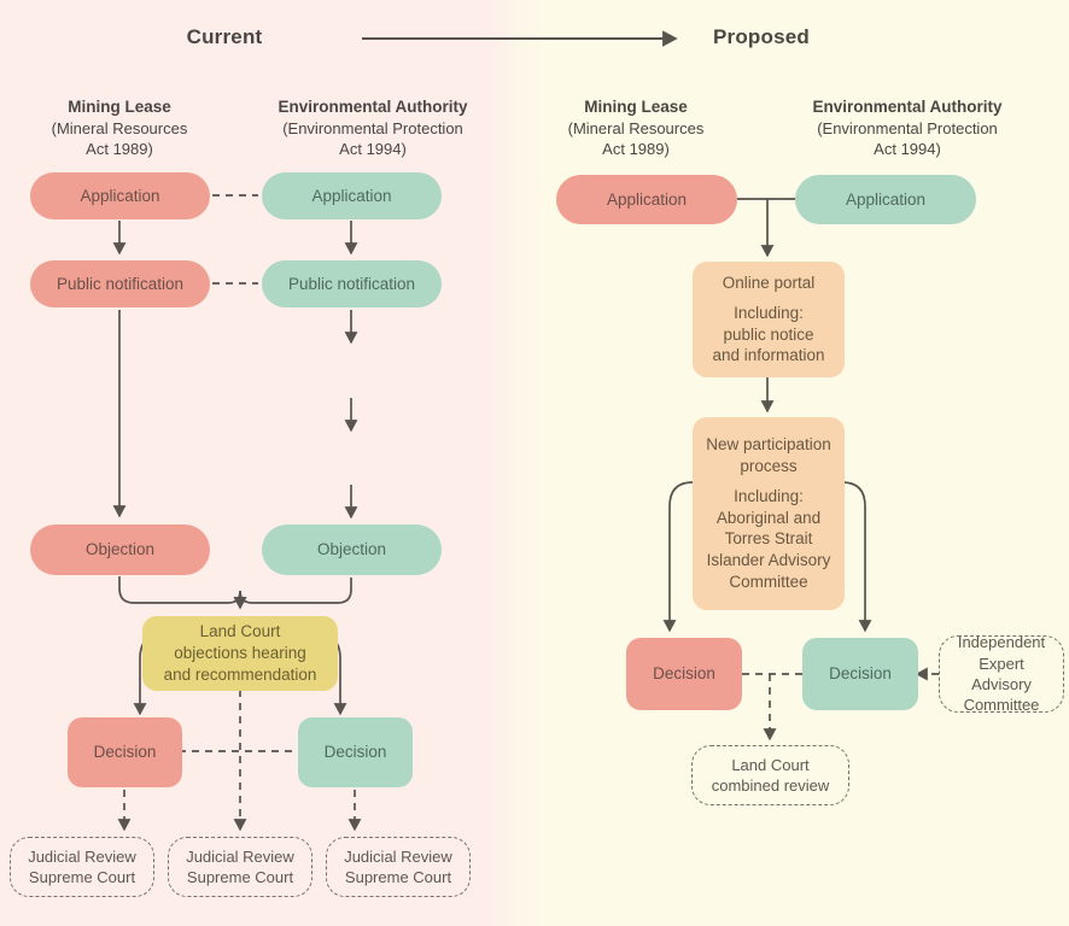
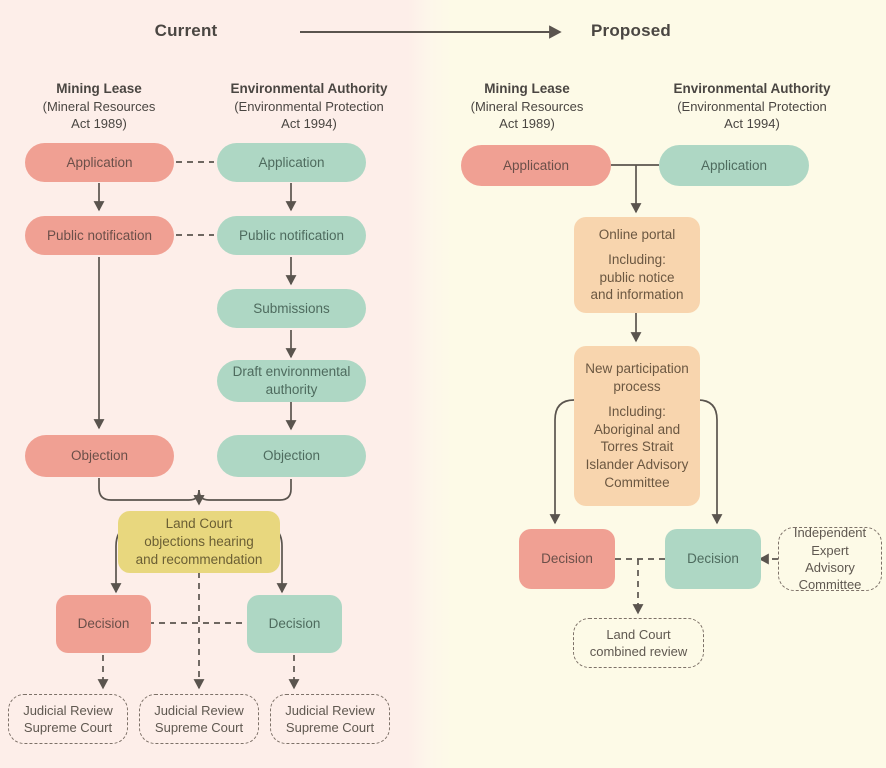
  Current
  Mining Lease
  (Mineral Resources
  Act 1989)
  Environmental Authority
  (Environmental Protection
  Act 1994)
  Application
  Application
  Public notification
  Public notification
+ Submissions
+ Draft environmental
+ authority
  Objection
  Objection
  Land Court
  objections hearing
  and recommendation
  Decision
  Decision
  Judicial Review
  Supreme Court
  Judicial Review
  Supreme Court
  Judicial Review
  Supreme Court
  Proposed
  Mining Lease
  (Mineral Resources
  Act 1989)
  Environmental Authority
  (Environmental Protection
  Act 1994)
  Application
  Application
  Online portal
  Including:
  public notice
  and information
  New participation
  process
  Including:
  Aboriginal and
  Torres Strait
  Islander Advisory
  Committee
  Decision
  Decision
  Independent
  Expert Advisory
  Committee
  Land Court
  combined review
